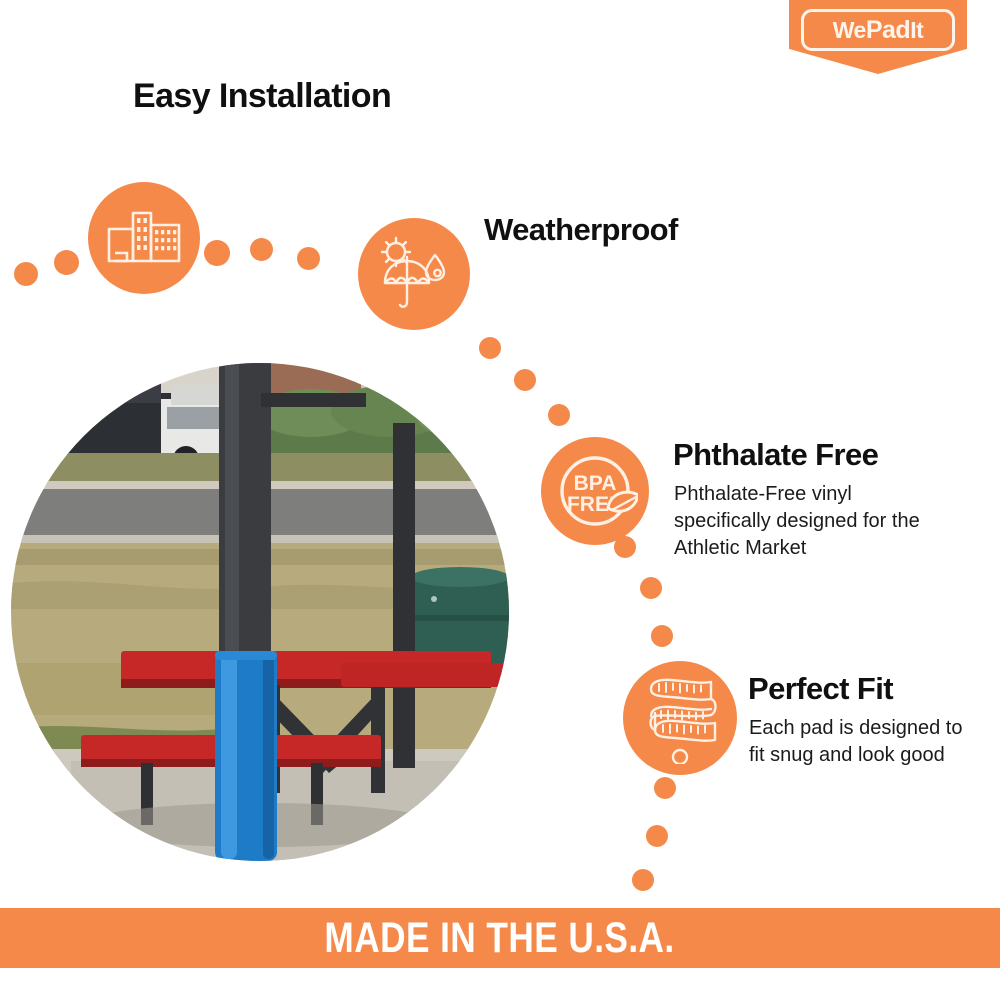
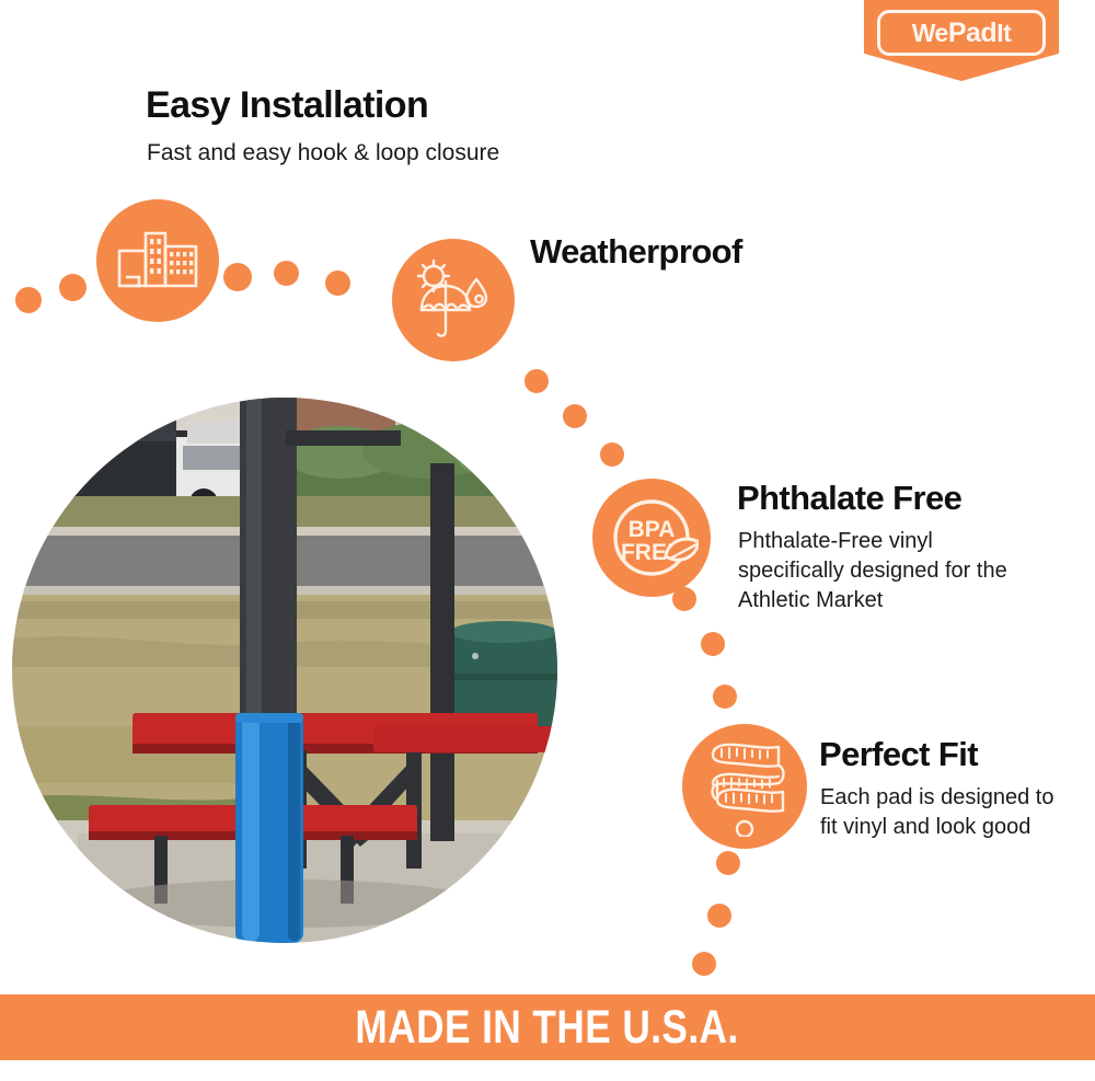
  WePadIt
  Easy Installation
+ Fast and easy hook & loop closure
  Weatherproof
  Phthalate Free
  Phthalate-Free vinyl specifically designed for the Athletic Market
  Perfect Fit
- Each pad is designed to fit snug and look good
+ Each pad is designed to fit vinyl and look good
  BPA
  FRE
  MADE IN THE U.S.A.
